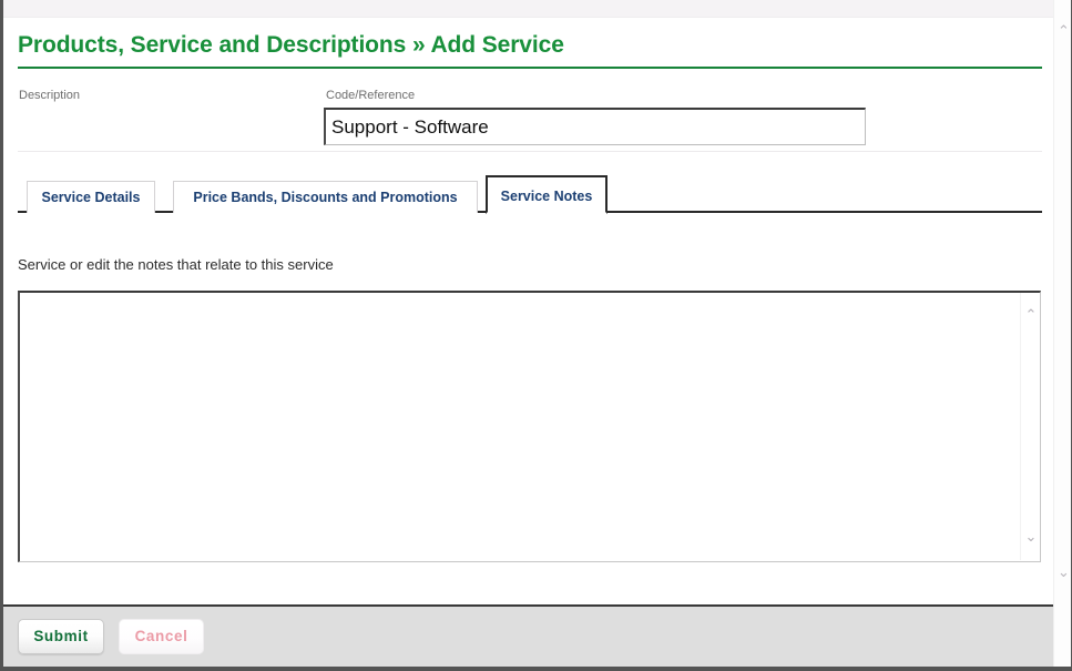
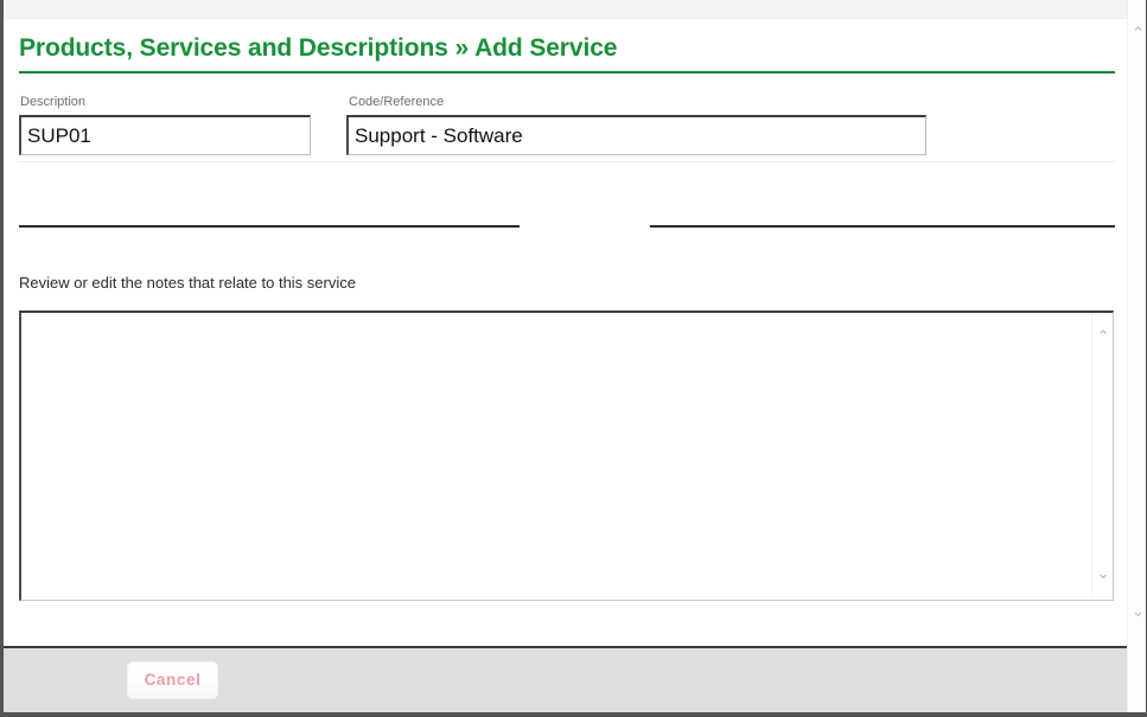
- Products, Service and Descriptions » Add Service
+ Products, Services and Descriptions » Add Service
  Description
+ SUP01
  Code/Reference
  Support - Software
- Service Details
- Price Bands, Discounts and Promotions
- Service Notes
- Service or edit the notes that relate to this service
+ Review or edit the notes that relate to this service
  ⌃
  ⌄
- Submit
  Cancel
  ⌃
  ⌄
